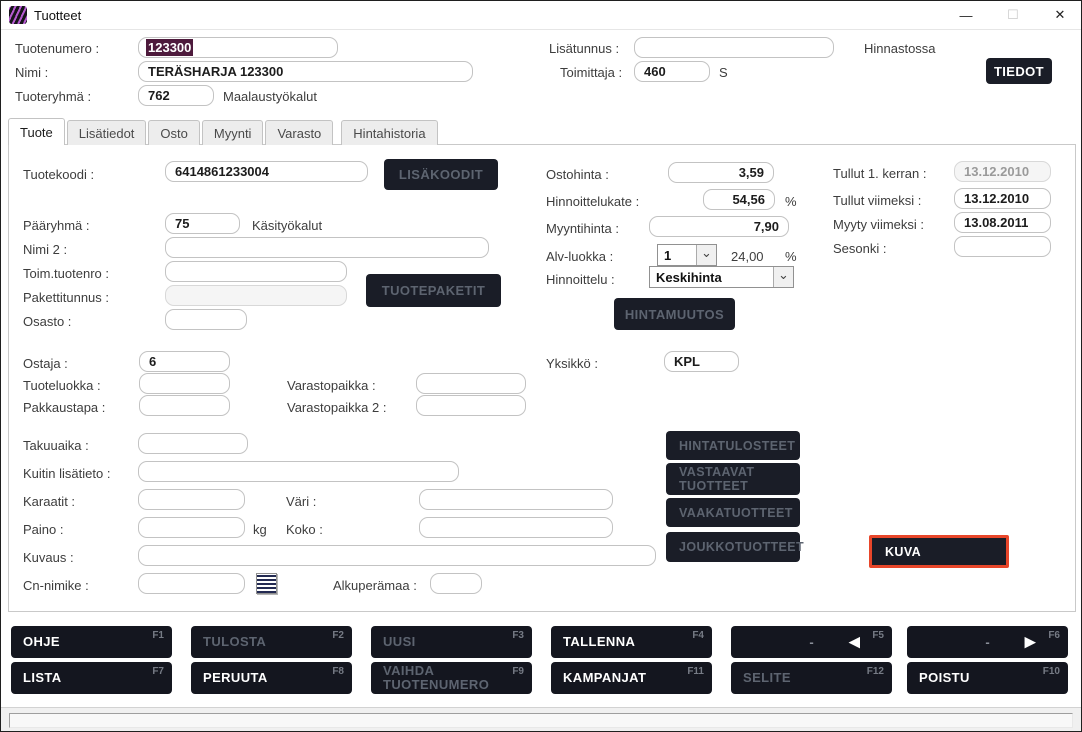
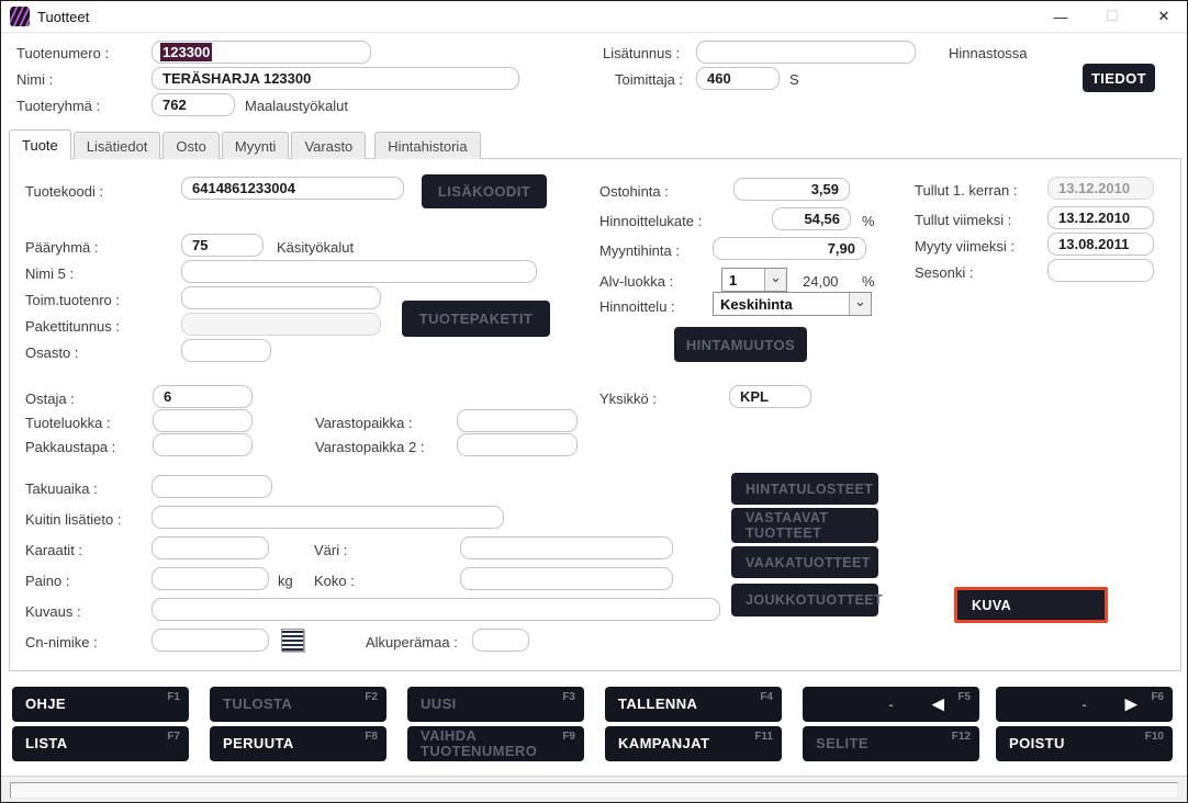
  Tuotteet
  —
  ☐
  ✕
  Tuotenumero :
  123300
  Lisätunnus :
  Hinnastossa
  Nimi :
  TERÄSHARJA 123300
  Toimittaja :
  460
  S
  TIEDOT
  Tuoteryhmä :
  762
  Maalaustyökalut
  Tuote
  Lisätiedot
  Osto
  Myynti
  Varasto
  Hintahistoria
  Tuotekoodi :
  6414861233004
  LISÄKOODIT
  Pääryhmä :
  75
  Käsityökalut
- Nimi 2 :
+ Nimi 5 :
  Toim.tuotenro :
  Pakettitunnus :
  TUOTEPAKETIT
  Osasto :
  Ostaja :
  6
  Tuoteluokka :
  Varastopaikka :
  Pakkaustapa :
  Varastopaikka 2 :
  Takuuaika :
  Kuitin lisätieto :
  Karaatit :
  Väri :
  Paino :
  kg
  Koko :
  Kuvaus :
  Cn-nimike :
  Alkuperämaa :
  Ostohinta :
  3,59
  Hinnoittelukate :
  54,56
  %
  Myyntihinta :
  7,90
  Alv-luokka :
  1
  ⌄
  24,00
  %
  Hinnoittelu :
  Keskihinta
  ⌄
  HINTAMUUTOS
  Yksikkö :
  KPL
  Tullut 1. kerran :
  13.12.2010
  Tullut viimeksi :
  13.12.2010
  Myyty viimeksi :
  13.08.2011
  Sesonki :
  HINTATULOSTEET
  VASTAAVAT TUOTTEET
  VAAKATUOTTEET
  JOUKKOTUOTTEET
  KUVA
  OHJE
  F1
  TULOSTA
  F2
  UUSI
  F3
  TALLENNA
  F4
  -
  ◀
  F5
  -
  ▶
  F6
  LISTA
  F7
  PERUUTA
  F8
  VAIHDA TUOTENUMERO
  F9
  KAMPANJAT
  F11
  SELITE
  F12
  POISTU
  F10
